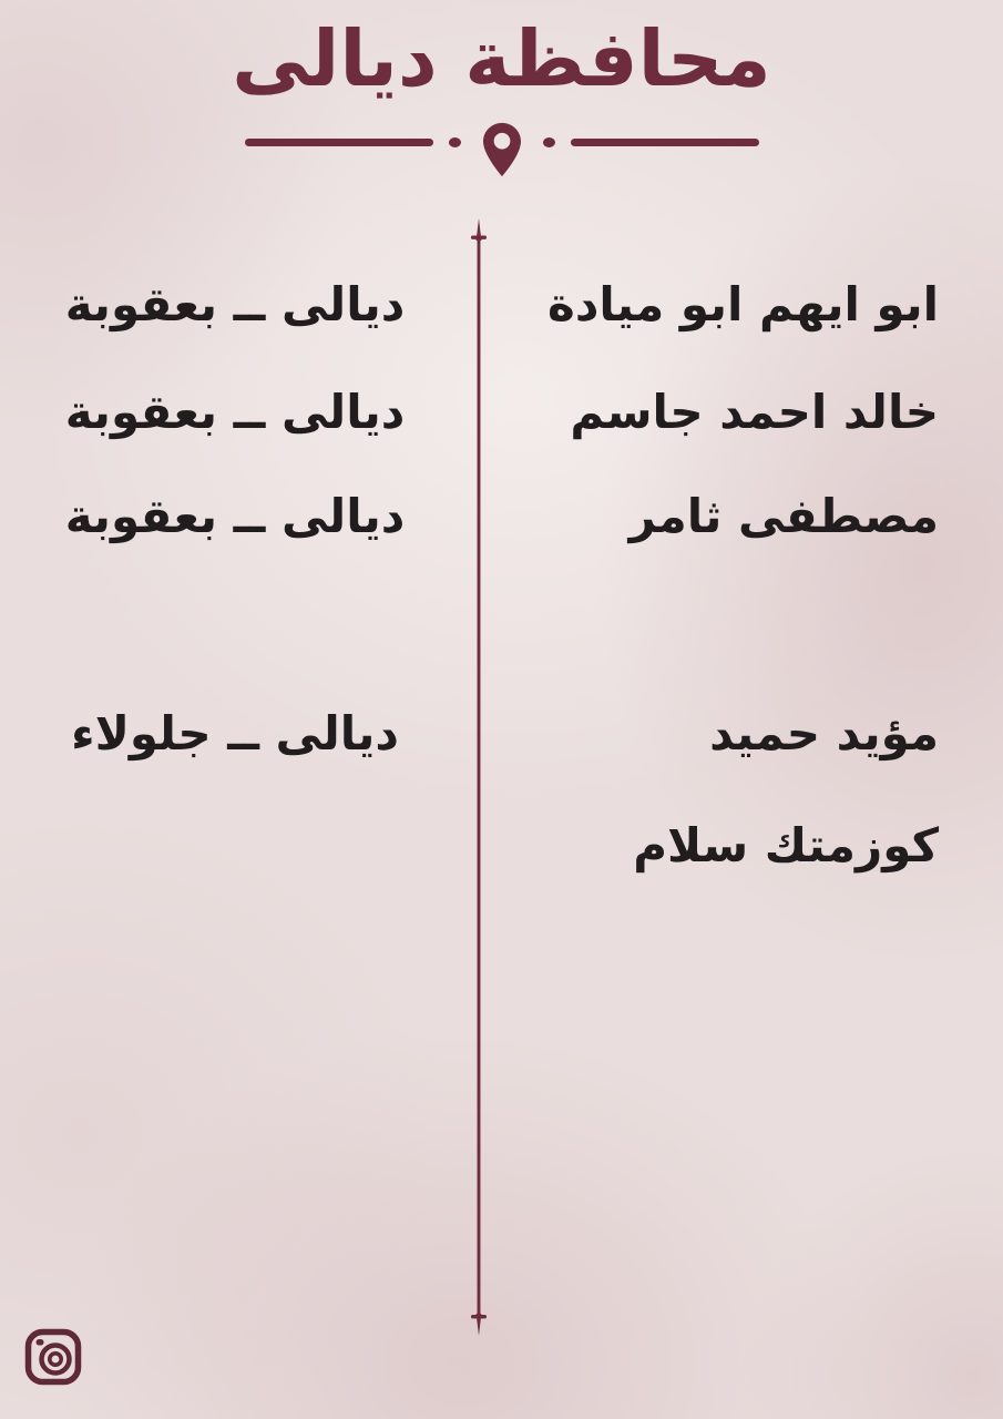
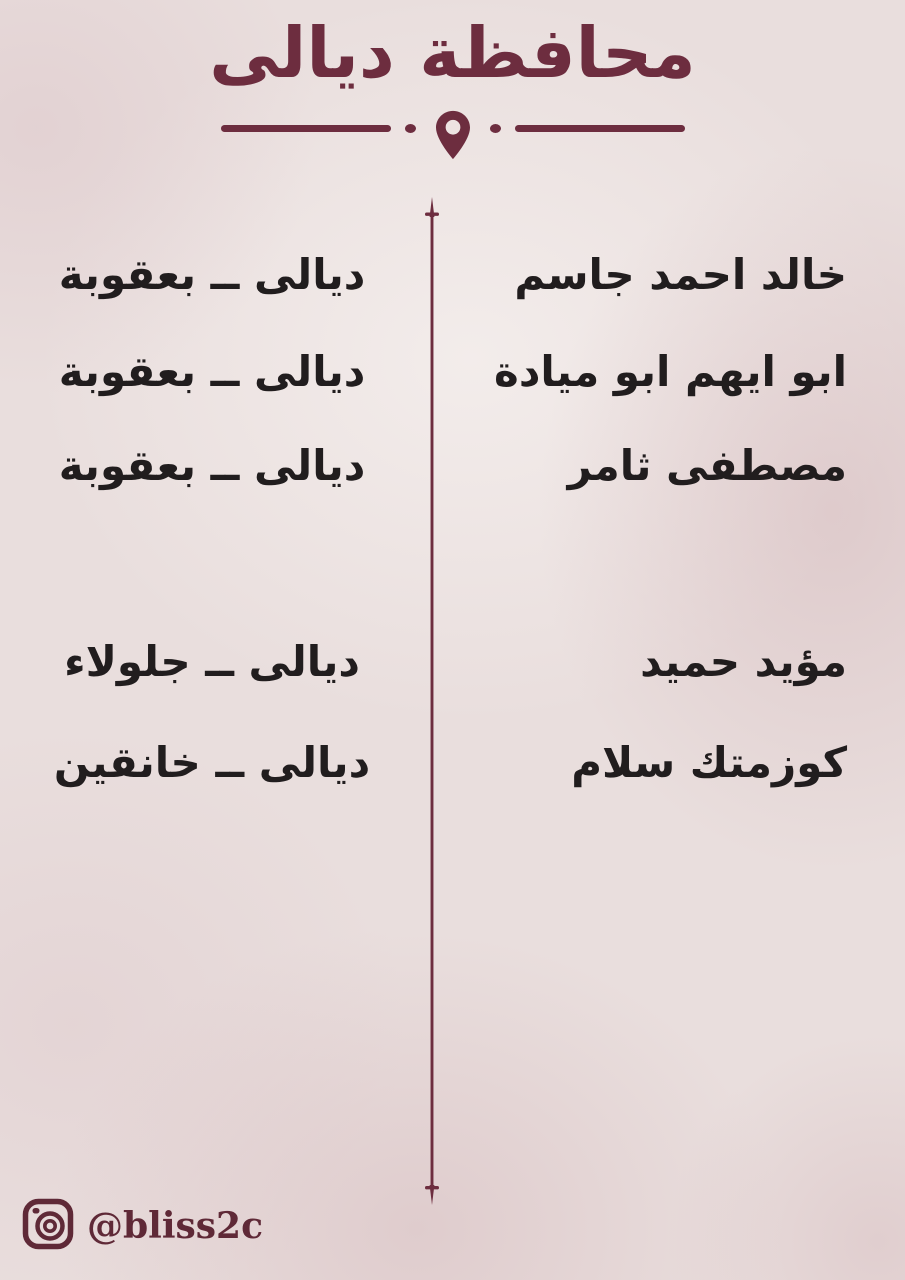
  محافظة ديالى
- ابو ايهم ابو ميادة
+ خالد احمد جاسم
  ديالى ــ بعقوبة
- خالد احمد جاسم
+ ابو ايهم ابو ميادة
  ديالى ــ بعقوبة
  مصطفى ثامر
  ديالى ــ بعقوبة
  مؤيد حميد
  ديالى ــ جلولاء
  كوزمتك سلام
+ ديالى ــ خانقين
+ @bliss2c
